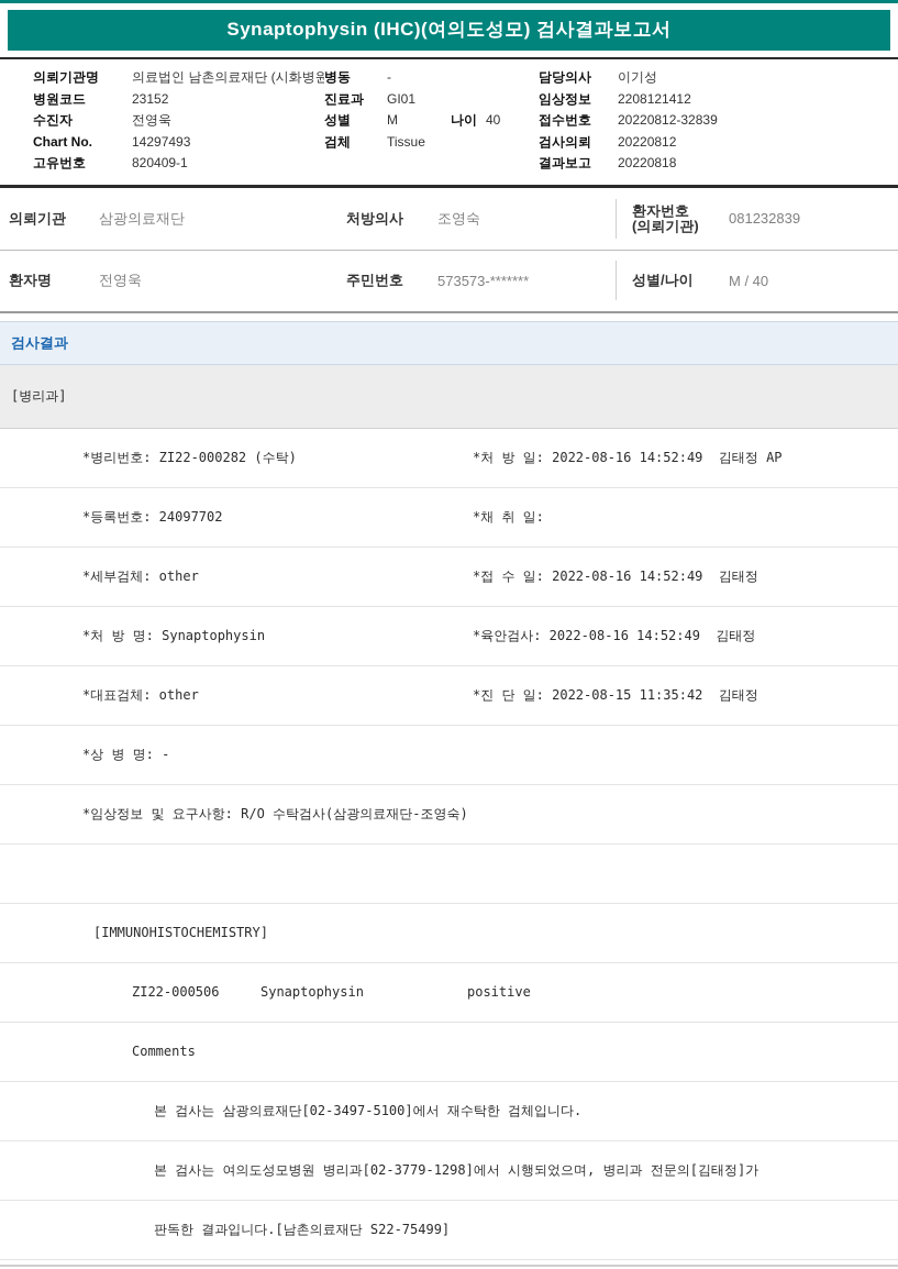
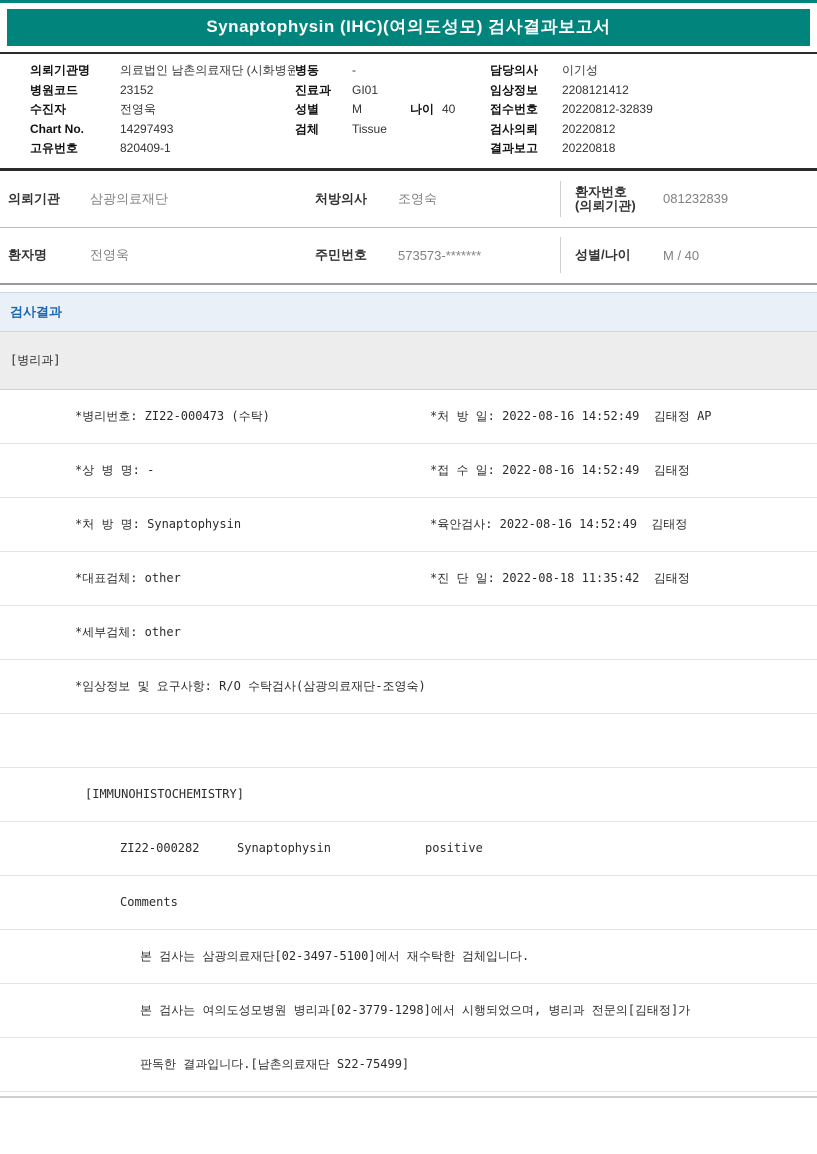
  Synaptophysin (IHC)(여의도성모) 검사결과보고서
  의뢰기관명
  의료법인 남촌의료재단 (시화병원
  병동
  -
  병원코드
  23152
  진료과
  GI01
  수진자
  전영욱
  성별
  M
  나이
  40
  Chart No.
  14297493
  검체
  Tissue
  고유번호
  820409-1
  담당의사
  이기성
  임상정보
  2208121412
  접수번호
  20220812-32839
  검사의뢰
  20220812
  결과보고
  20220818
  의뢰기관
  삼광의료재단
  처방의사
  조영숙
  환자번호
  (의뢰기관)
  081232839
  환자명
  전영욱
  주민번호
  573573-*******
  성별/나이
  M / 40
  검사결과
  [병리과]
- *병리번호: ZI22-000282 (수탁)
+ *병리번호: ZI22-000473 (수탁)
  *처 방 일: 2022-08-16 14:52:49 김태정 AP
- *등록번호: 24097702
- *채 취 일:
- *세부검체: other
+ *상 병 명: -
  *접 수 일: 2022-08-16 14:52:49 김태정
  *처 방 명: Synaptophysin
  *육안검사: 2022-08-16 14:52:49 김태정
  *대표검체: other
- *진 단 일: 2022-08-15 11:35:42 김태정
+ *진 단 일: 2022-08-18 11:35:42 김태정
- *상 병 명: -
+ *세부검체: other
  *임상정보 및 요구사항: R/O 수탁검사(삼광의료재단-조영숙)
  [IMMUNOHISTOCHEMISTRY]
- ZI22-000506
+ ZI22-000282
  Synaptophysin
  positive
  Comments
  본 검사는 삼광의료재단[02-3497-5100]에서 재수탁한 검체입니다.
  본 검사는 여의도성모병원 병리과[02-3779-1298]에서 시행되었으며, 병리과 전문의[김태정]가
  판독한 결과입니다.[남촌의료재단 S22-75499]
